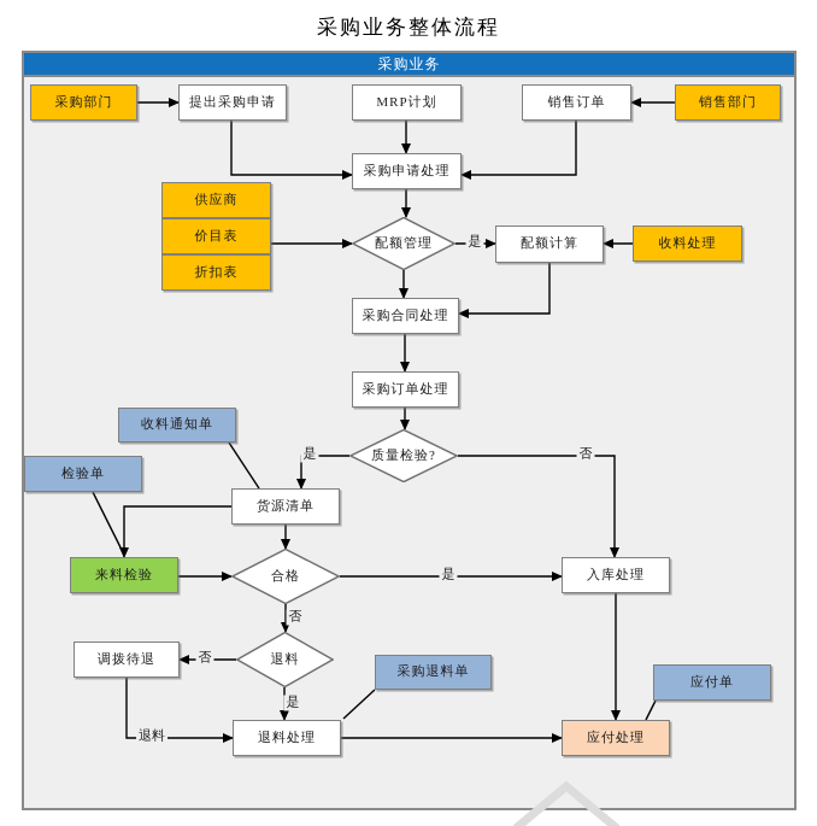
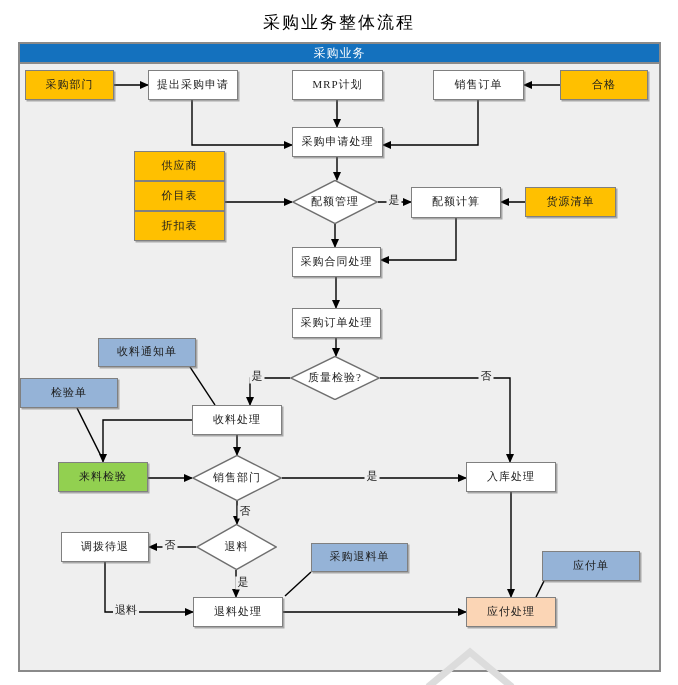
  采购业务整体流程
  采购业务
  采购部门
  提出采购申请
  MRP计划
  销售订单
- 销售部门
+ 合格
  采购申请处理
  供应商
  价目表
  折扣表
  配额管理
  配额计算
- 收料处理
+ 货源清单
  采购合同处理
  采购订单处理
  质量检验?
  收料通知单
  检验单
- 货源清单
+ 收料处理
  来料检验
- 合格
+ 销售部门
  入库处理
  调拨待退
  退料
  退料处理
  采购退料单
  应付单
  应付处理
  是
  是
  否
  是
  否
  否
  是
  退料
